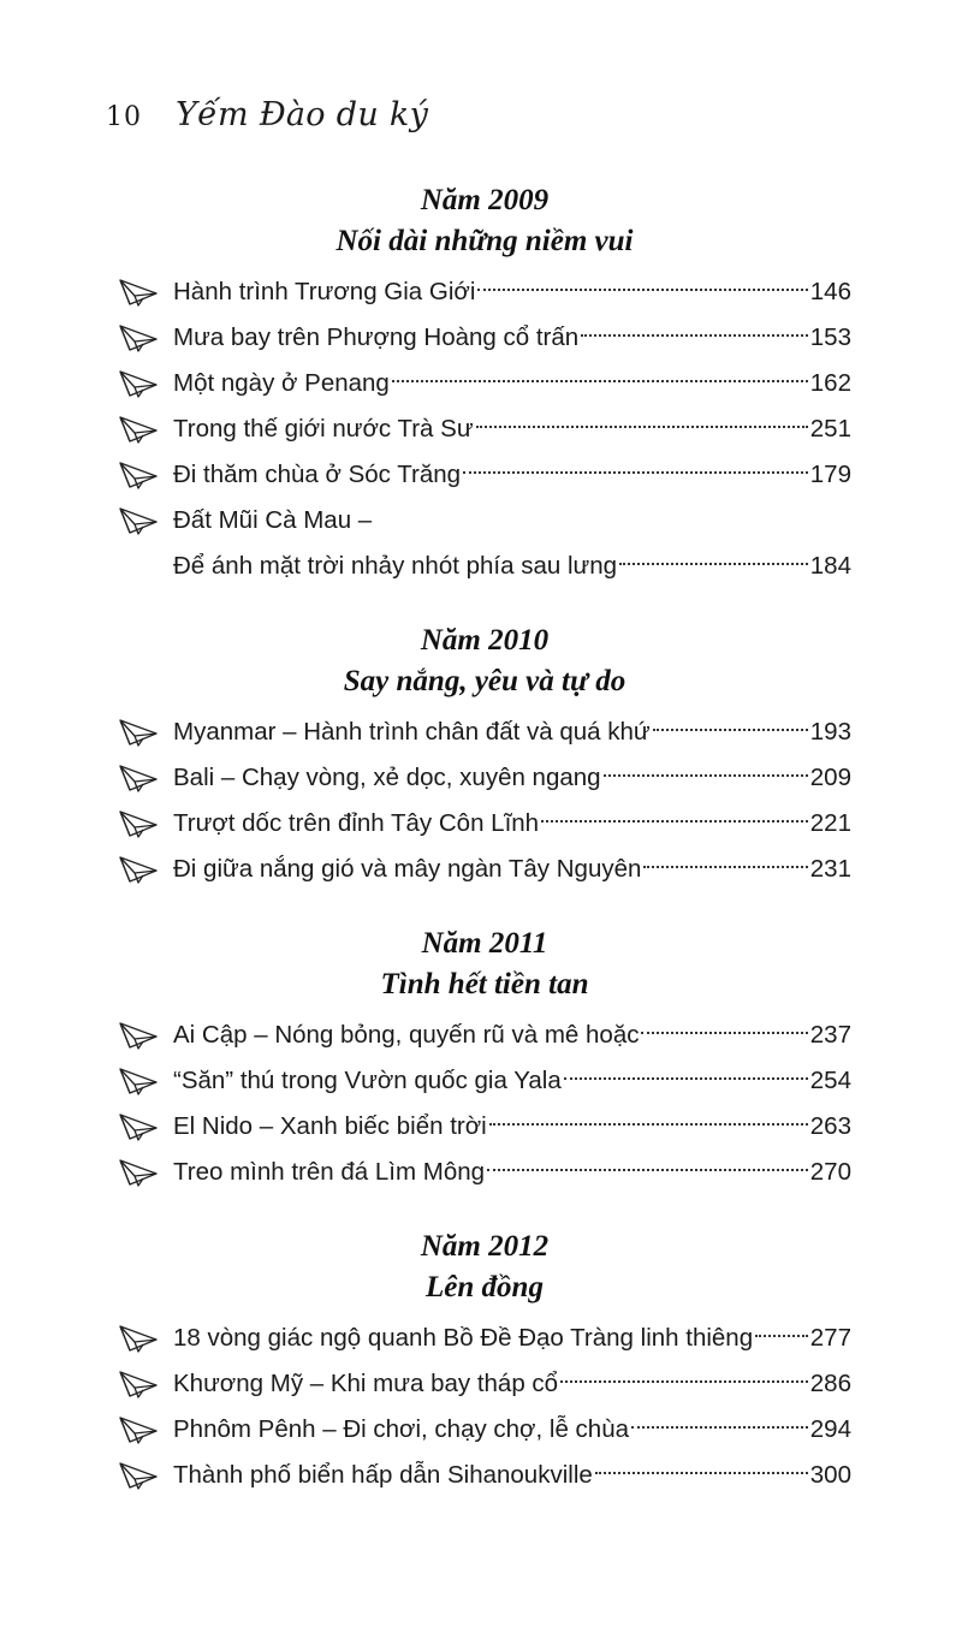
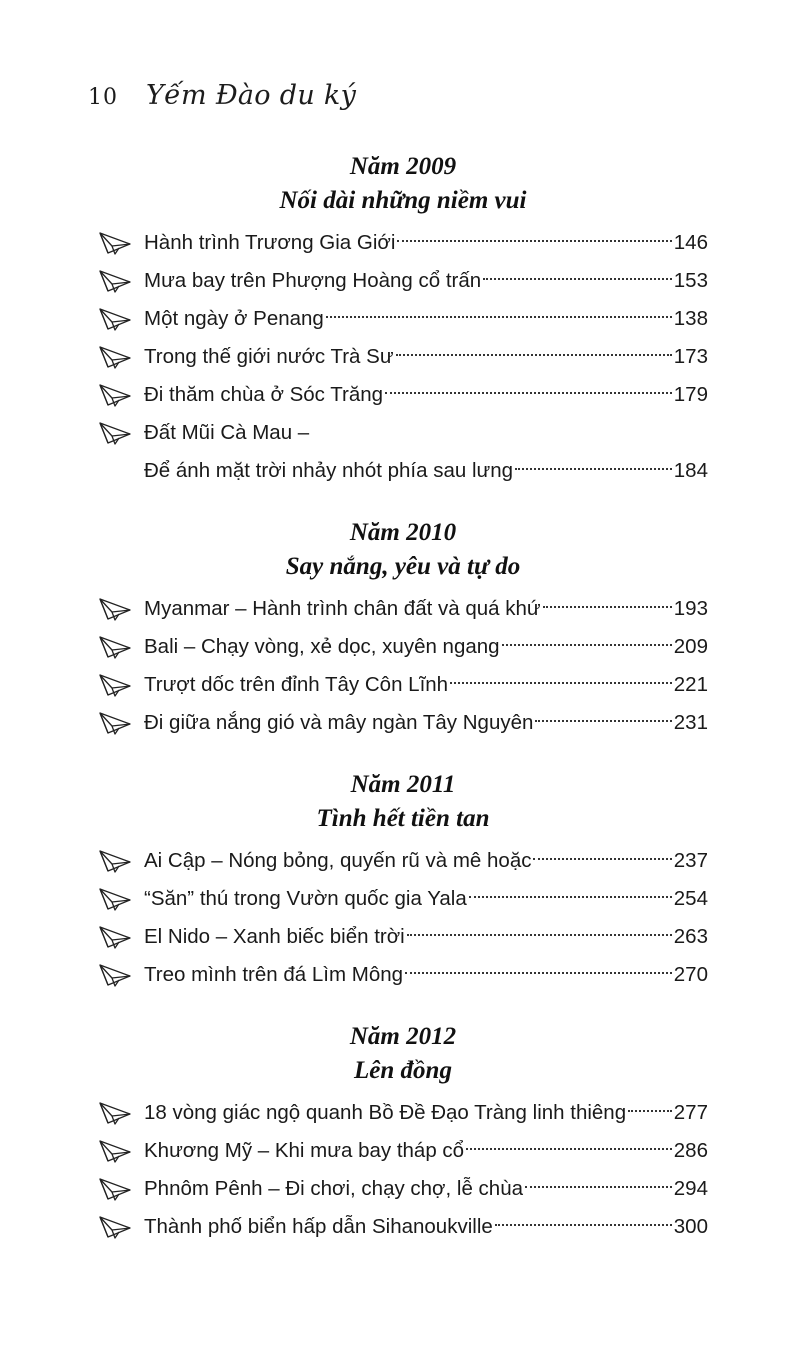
  10
  Yếm Đào du ký
  Năm 2009
  Nối dài những niềm vui
  Hành trình Trương Gia Giới
  146
  Mưa bay trên Phượng Hoàng cổ trấn
  153
  Một ngày ở Penang
- 162
+ 138
  Trong thế giới nước Trà Sư
- 251
+ 173
  Đi thăm chùa ở Sóc Trăng
  179
  Đất Mũi Cà Mau –
  Để ánh mặt trời nhảy nhót phía sau lưng
  184
  Năm 2010
  Say nắng, yêu và tự do
  Myanmar – Hành trình chân đất và quá khứ
  193
  Bali – Chạy vòng, xẻ dọc, xuyên ngang
  209
  Trượt dốc trên đỉnh Tây Côn Lĩnh
  221
  Đi giữa nắng gió và mây ngàn Tây Nguyên
  231
  Năm 2011
  Tình hết tiền tan
  Ai Cập – Nóng bỏng, quyến rũ và mê hoặc
  237
  “Săn” thú trong Vườn quốc gia Yala
  254
  El Nido – Xanh biếc biển trời
  263
  Treo mình trên đá Lìm Mông
  270
  Năm 2012
  Lên đồng
  18 vòng giác ngộ quanh Bồ Đề Đạo Tràng linh thiêng
  277
  Khương Mỹ – Khi mưa bay tháp cổ
  286
  Phnôm Pênh – Đi chơi, chạy chợ, lễ chùa
  294
  Thành phố biển hấp dẫn Sihanoukville
  300
